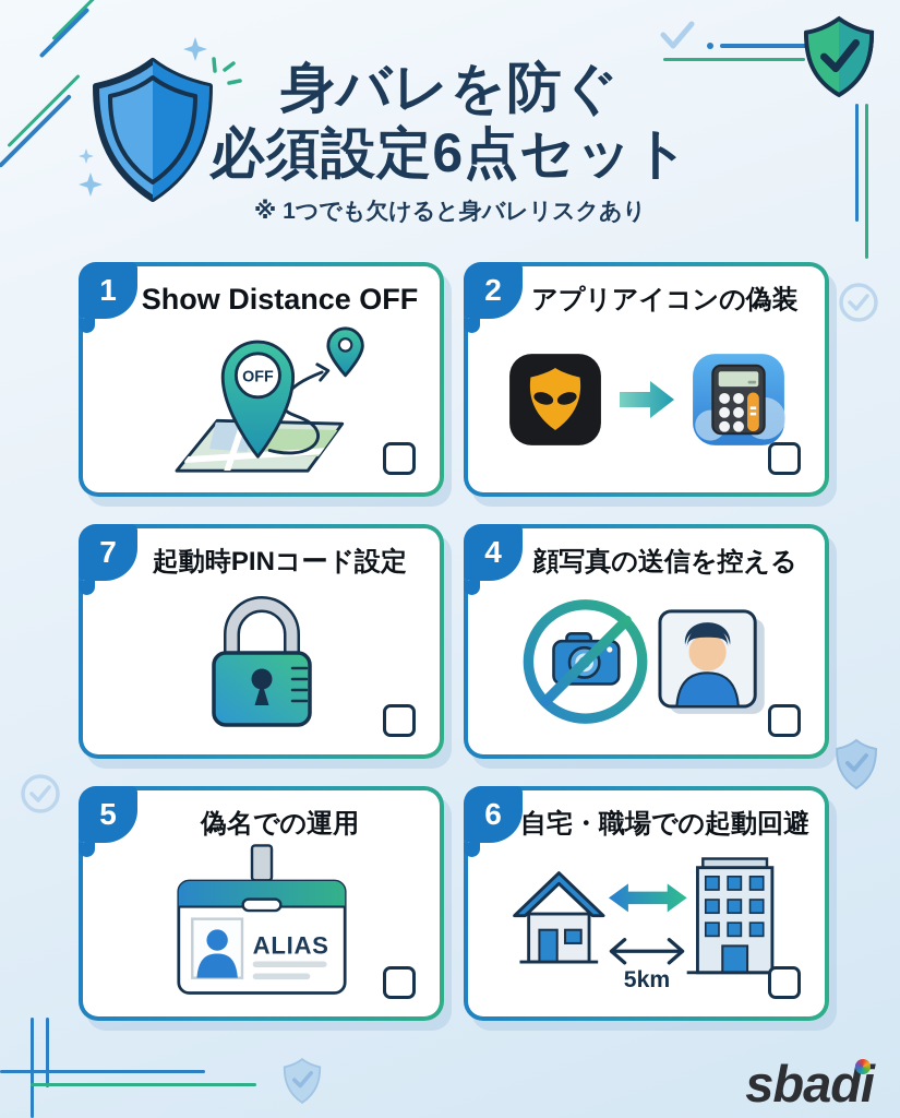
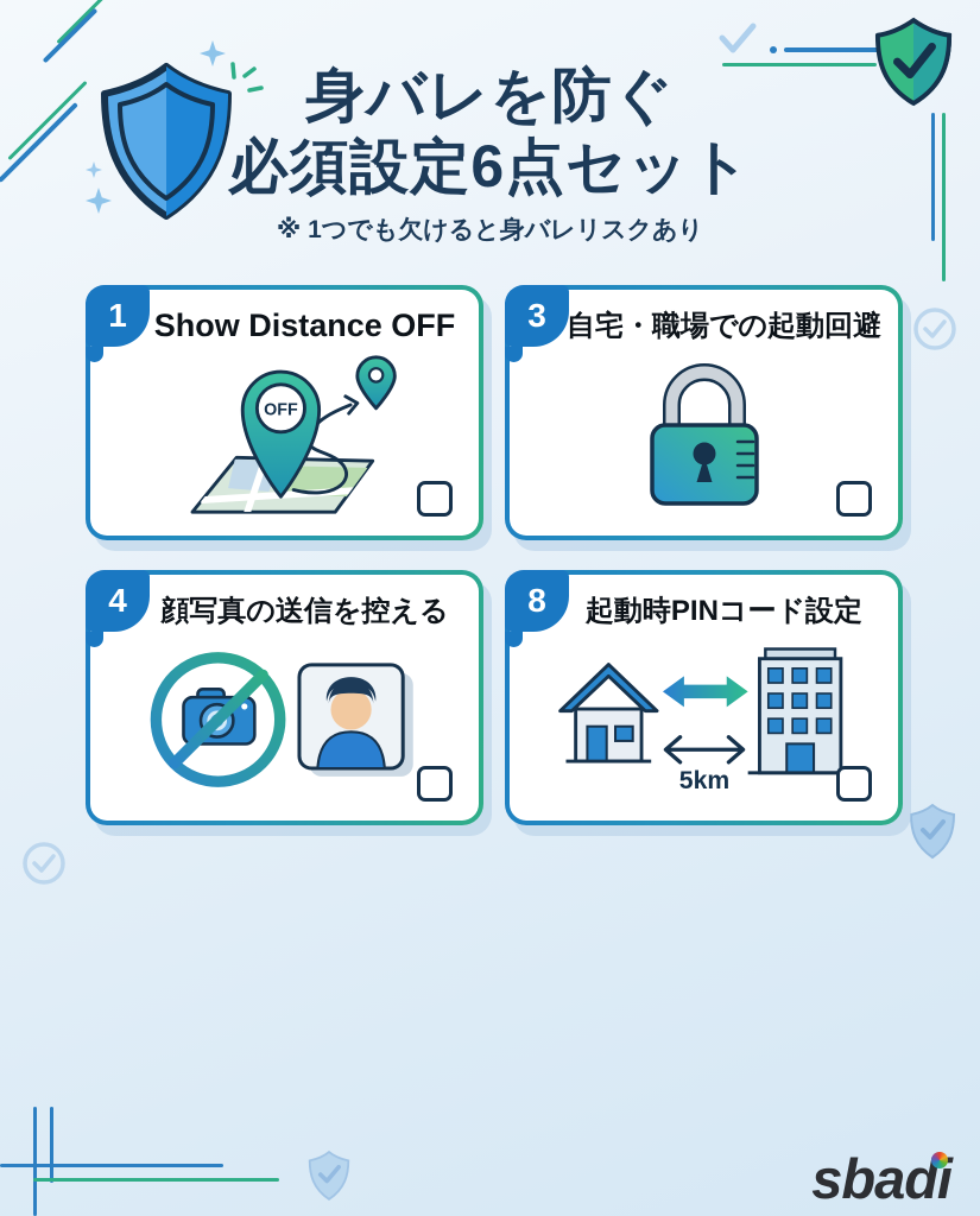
  身バレを防ぐ
  必須設定6点セット
  ※ 1つでも欠けると身バレリスクあり
  1
  Show Distance OFF
  OFF
- 2
- アプリアイコンの偽装
- 7
+ 3
- 起動時PINコード設定
+ 自宅・職場での起動回避
  4
  顔写真の送信を控える
- 5
- 偽名での運用
- ALIAS
- 6
+ 8
- 自宅・職場での起動回避
+ 起動時PINコード設定
  5km
  sbadi
